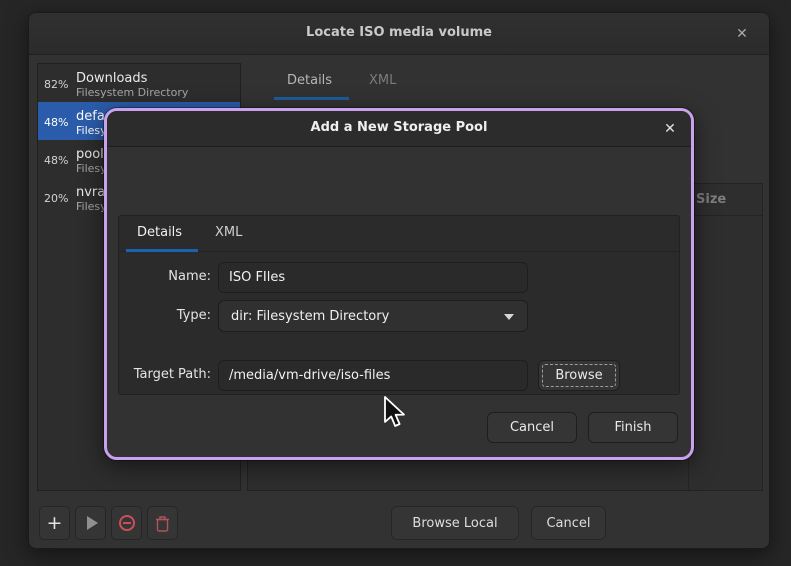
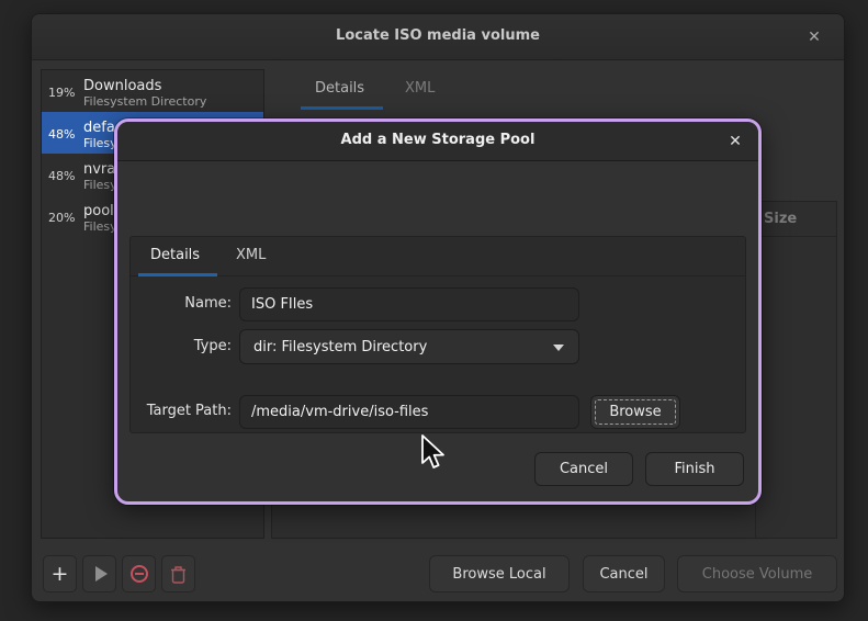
  Locate ISO media volume
  ✕
- 82%
+ 19%
  Downloads
  Filesystem Directory
  48%
  defa
  Files
  48%
- pool
+ nvra
  Files
  20%
- nvra
+ pool
  Files
  Details
  XML
  Size
  +
  Browse Local
  Cancel
+ Choose Volume
  Add a New Storage Pool
  ✕
  Details
  XML
  Name:
  ISO FIles
  Type:
  dir: Filesystem Directory
  Target Path:
  /media/vm-drive/iso-files
  Browse
  Cancel
  Finish
